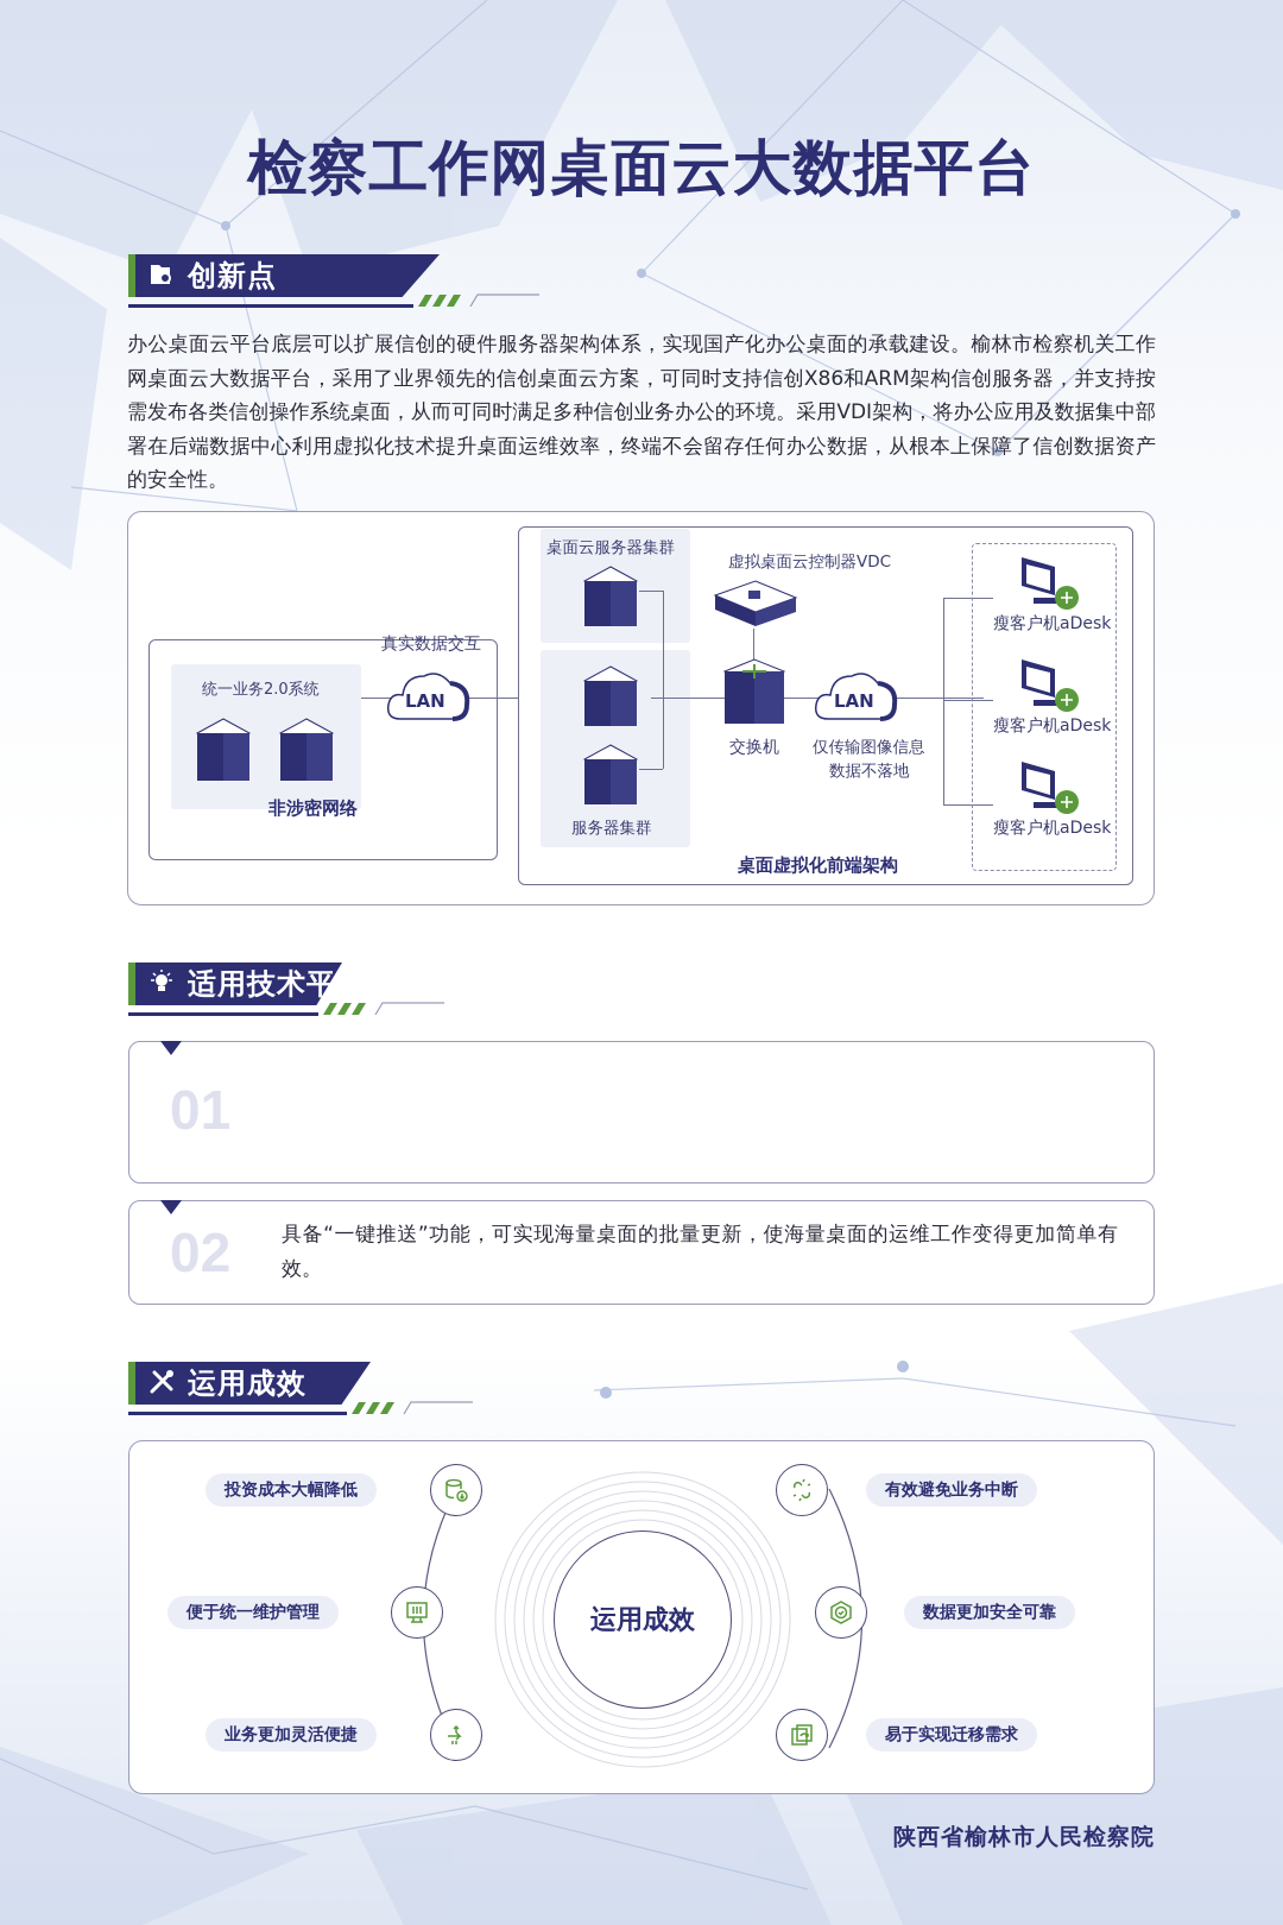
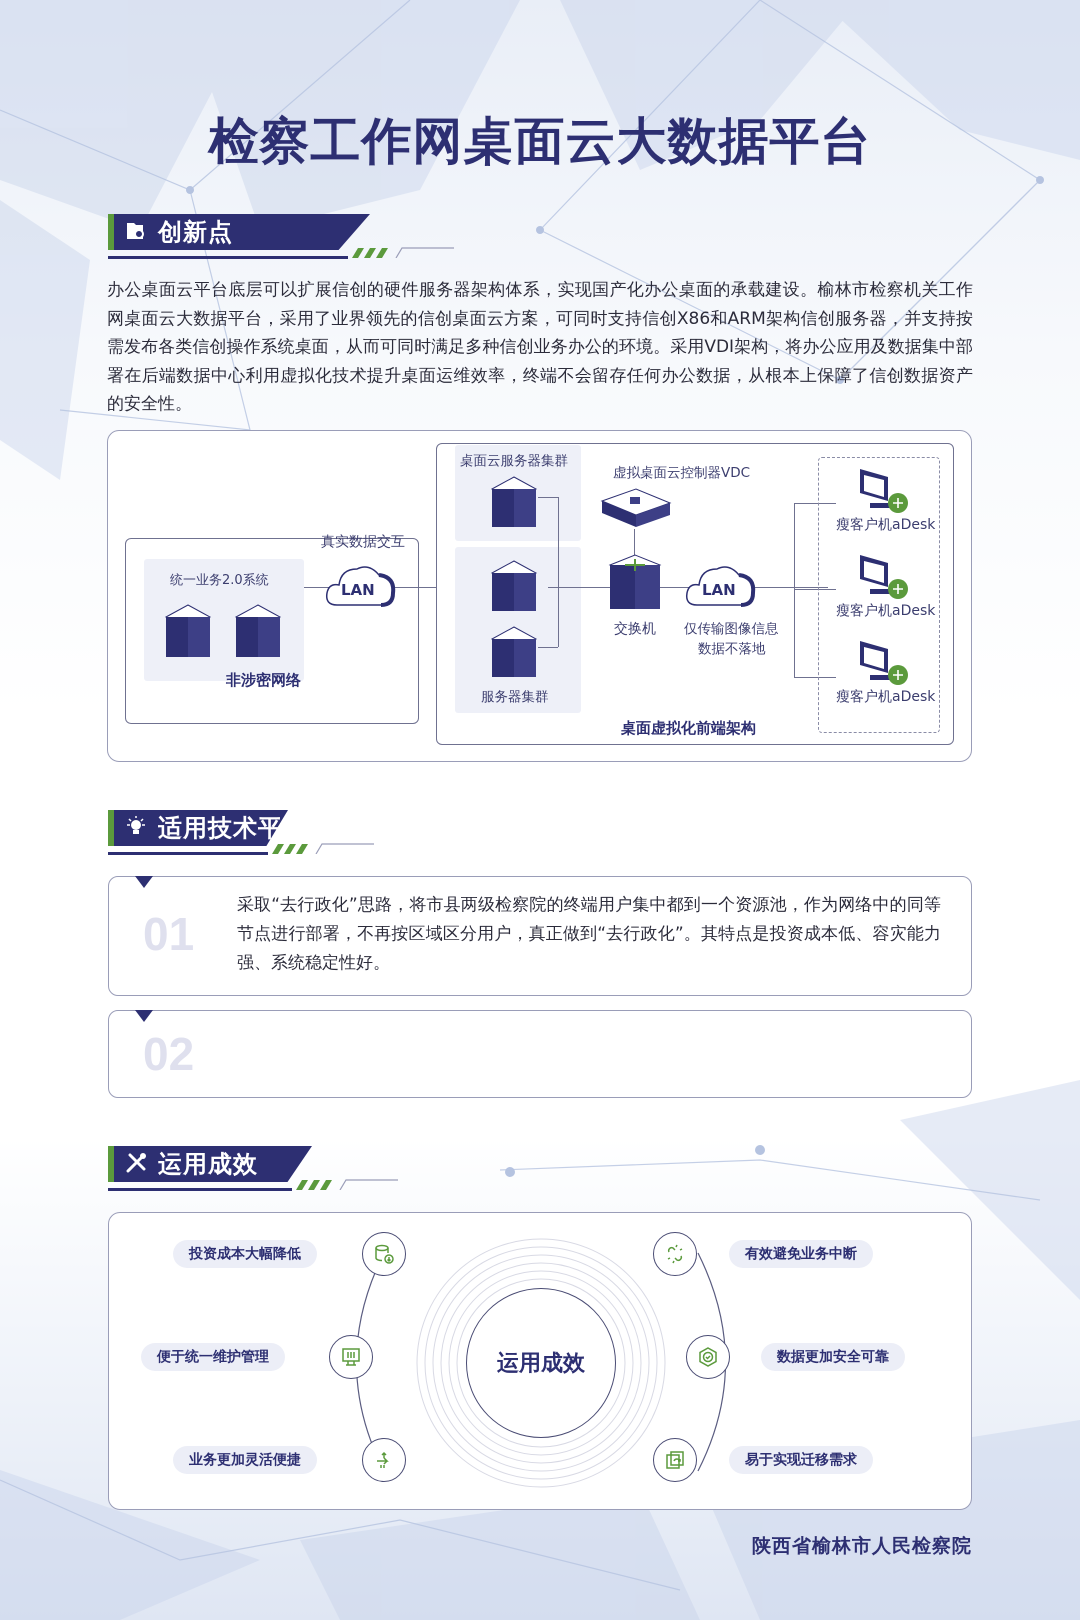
  检察工作网桌面云大数据平台
  创新点
  办公桌面云平台底层可以扩展信创的硬件服务器架构体系，实现国产化办公桌面的承载建设。榆林市检察机关工作网桌面云大数据平台，采用了业界领先的信创桌面云方案，可同时支持信创X86和ARM架构信创服务器，并支持按需发布各类信创操作系统桌面，从而可同时满足多种信创业务办公的环境。采用VDI架构，将办公应用及数据集中部署在后端数据中心利用虚拟化技术提升桌面运维效率，终端不会留存任何办公数据，从根本上保障了信创数据资产的安全性。
  统一业务2.0系统
  非涉密网络
  真实数据交互
  LAN
  桌面云服务器集群
  服务器集群
  虚拟桌面云控制器VDC
  交换机
  LAN
  仅传输图像信息
  数据不落地
  桌面虚拟化前端架构
  瘦客户机aDesk
  瘦客户机aDesk
  瘦客户机aDesk
  适用技术平台
  01
+ 采取“去行政化”思路，将市县两级检察院的终端用户集中都到一个资源池，作为网络中的同等节点进行部署，不再按区域区分用户，真正做到“去行政化”。其特点是投资成本低、容灾能力强、系统稳定性好。
  02
- 具备“一键推送”功能，可实现海量桌面的批量更新，使海量桌面的运维工作变得更加简单有效。
  运用成效
  运用成效
  投资成本大幅降低
  便于统一维护管理
  业务更加灵活便捷
  有效避免业务中断
  数据更加安全可靠
  易于实现迁移需求
  陕西省榆林市人民检察院
